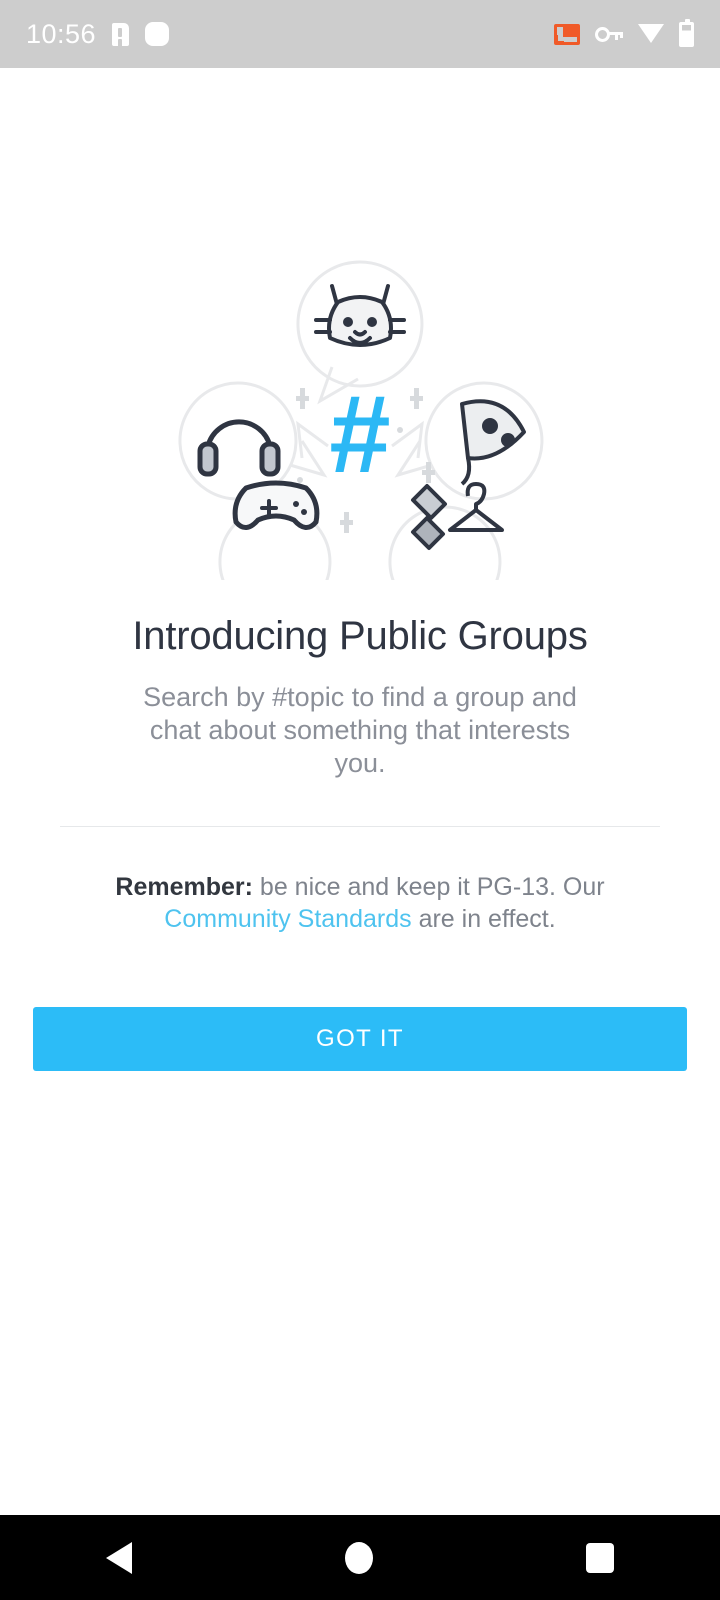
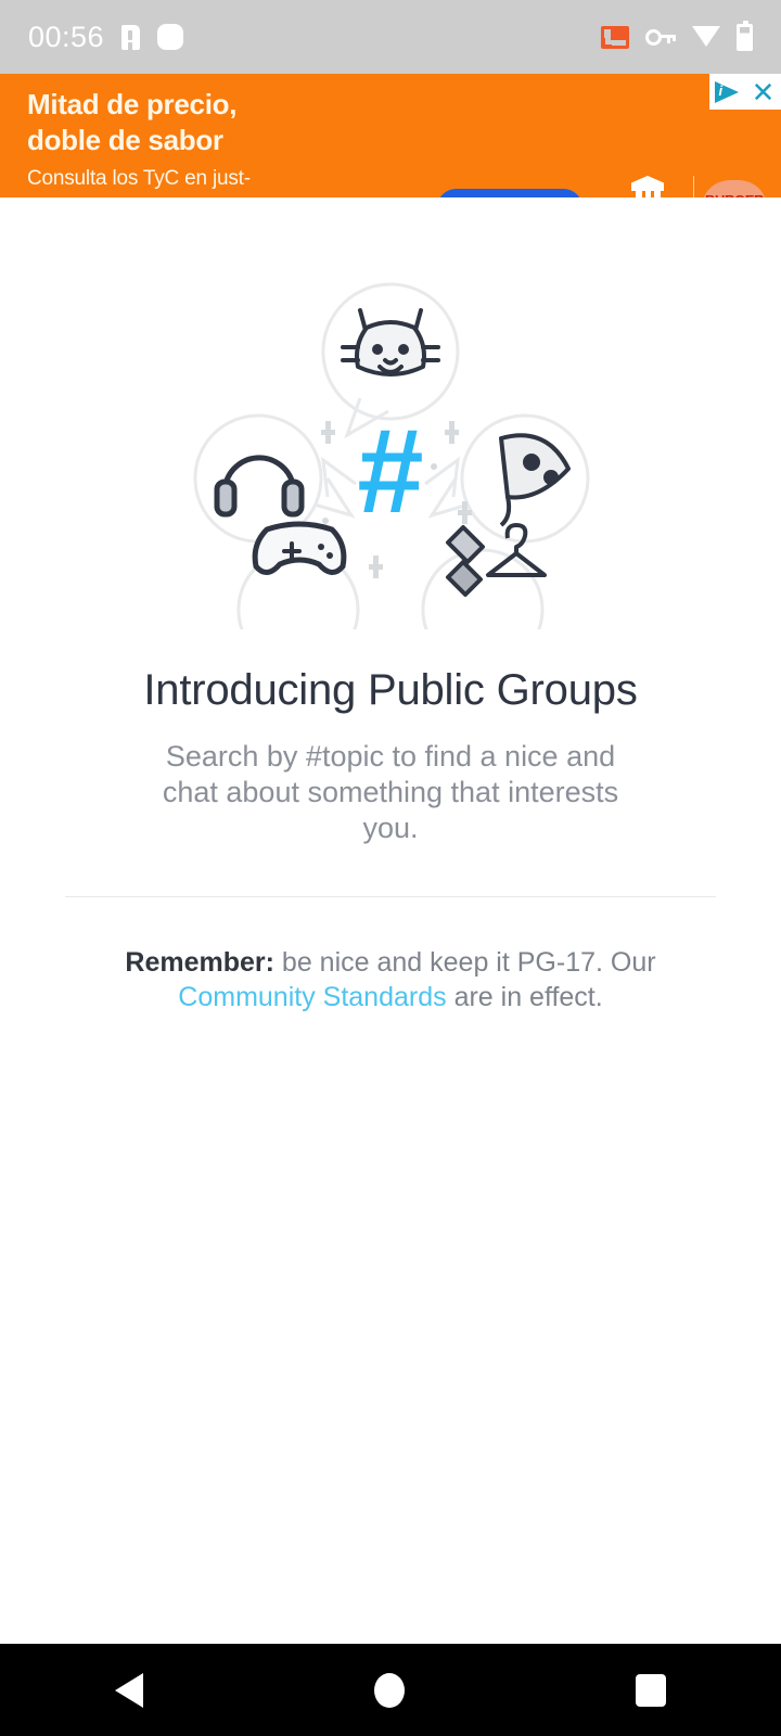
- 10:56
+ 00:56
+ Mitad de precio,
+ doble de sabor
+ Consulta los TyC en just-
+ ✕
  #
  Introducing Public Groups
- Search by #topic to find a group and chat about something that interests you.
+ Search by #topic to find a nice and chat about something that interests you.
- Remember: be nice and keep it PG-13. Our Community Standards are in effect.
+ Remember: be nice and keep it PG-17. Our Community Standards are in effect.
- GOT IT
